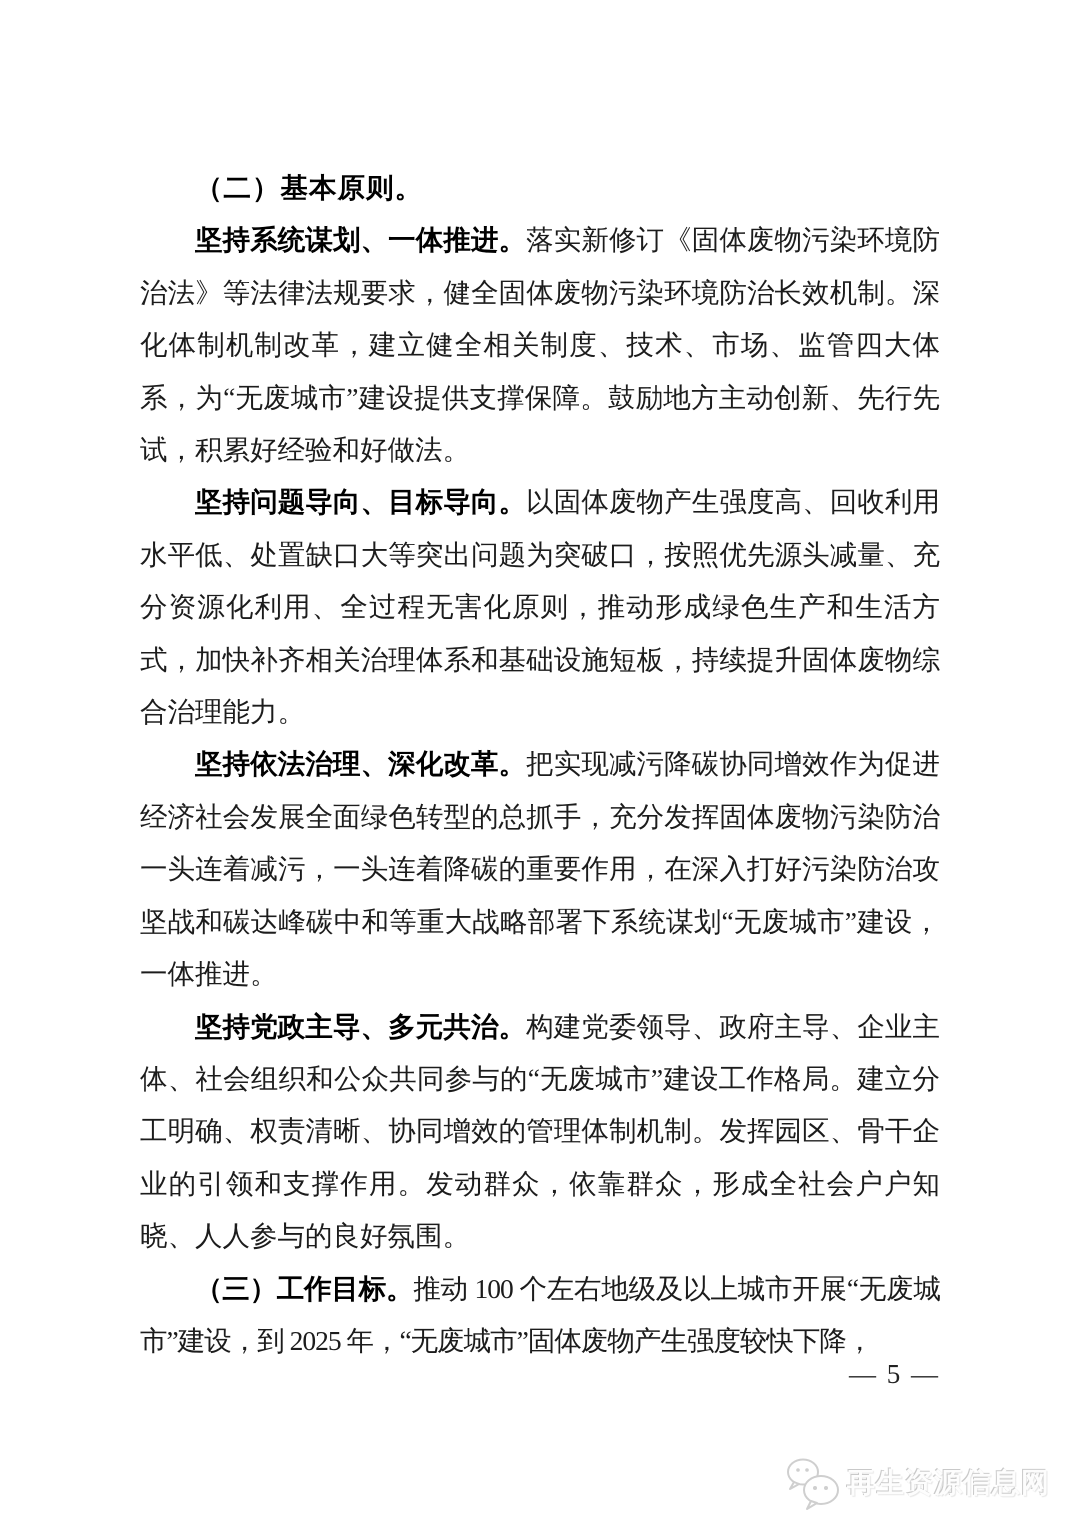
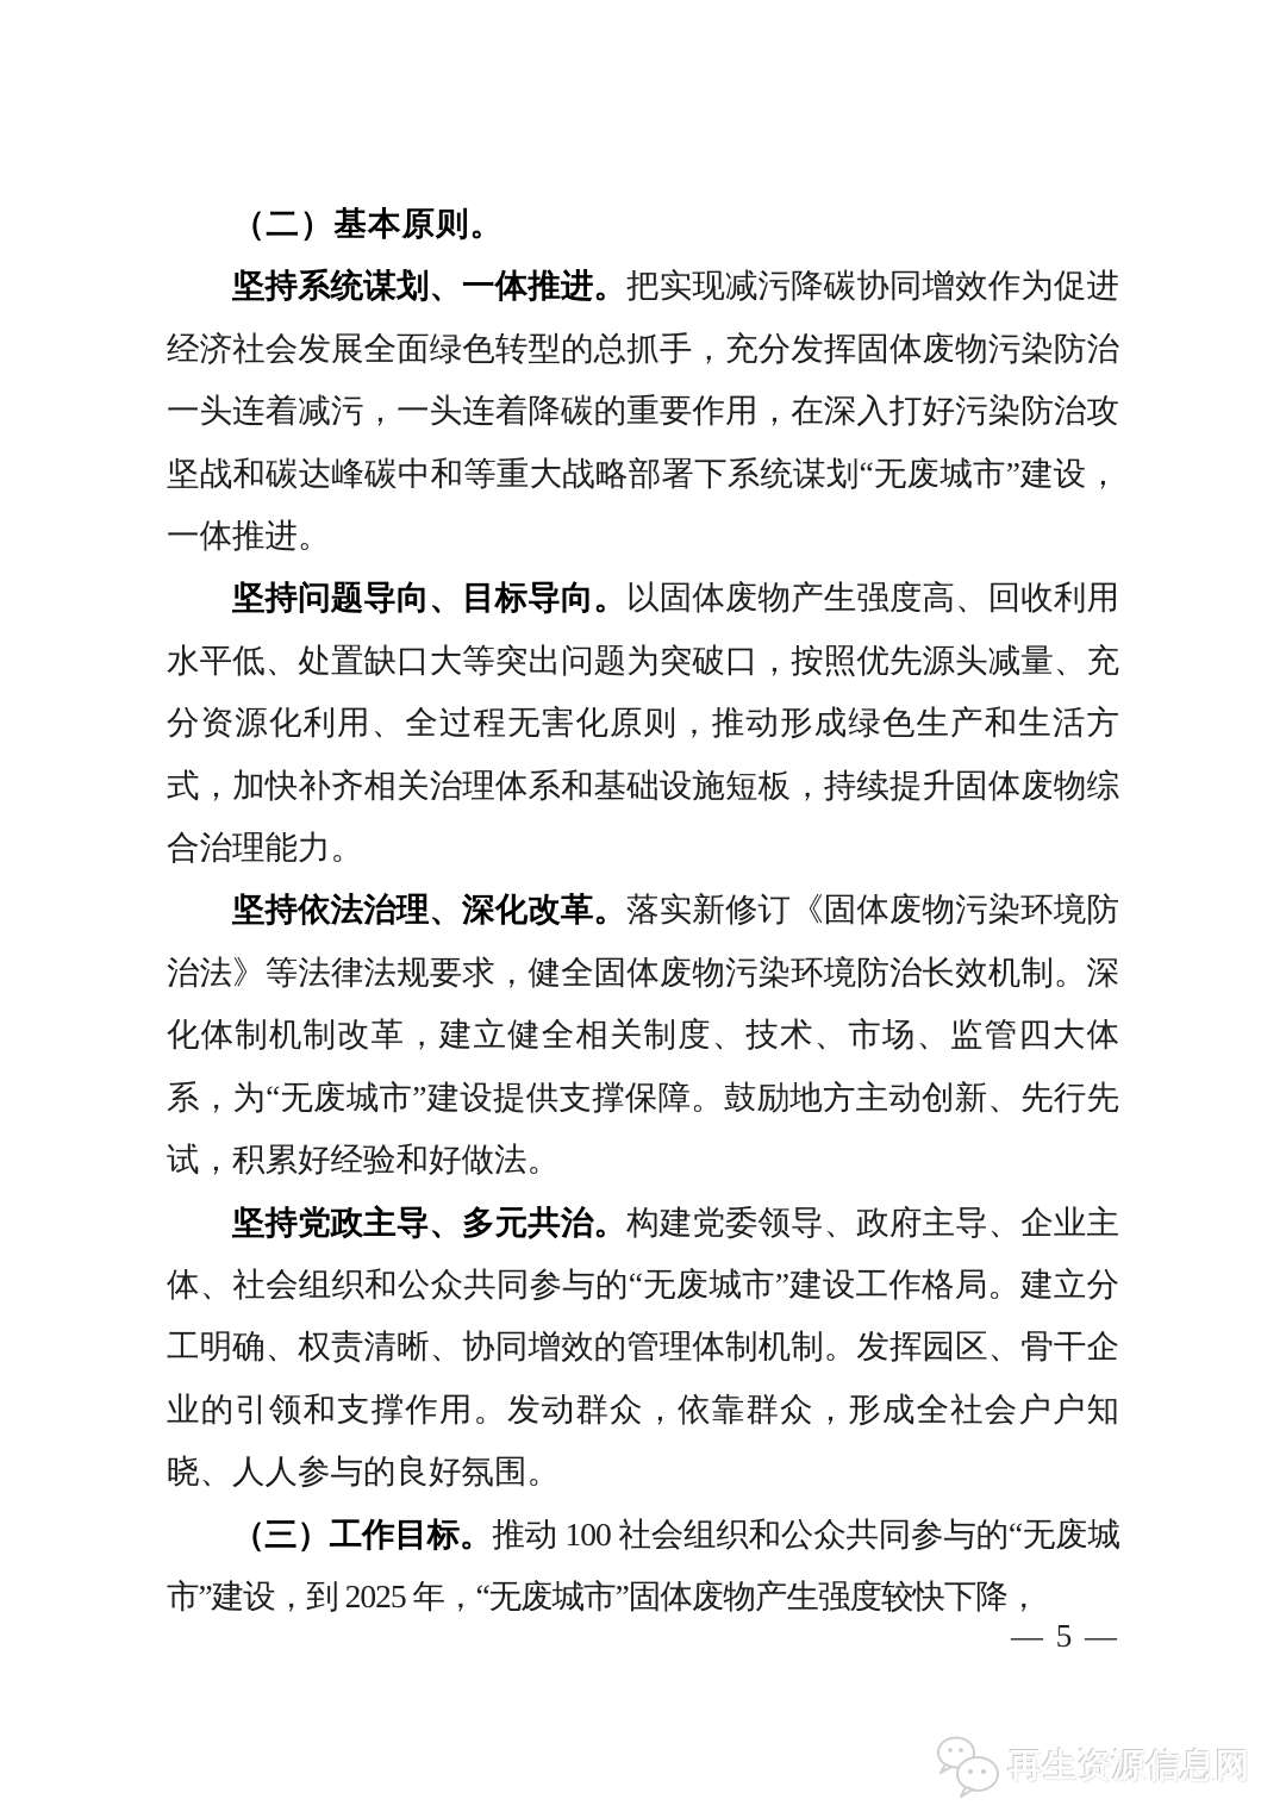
  （二）基本原则。
- 坚持系统谋划、一体推进。落实新修订《固体废物污染环境防治法》等法律法规要求，健全固体废物污染环境防治长效机制。深化体制机制改革，建立健全相关制度、技术、市场、监管四大体系，为“无废城市”建设提供支撑保障。鼓励地方主动创新、先行先试，积累好经验和好做法。
+ 坚持系统谋划、一体推进。把实现减污降碳协同增效作为促进经济社会发展全面绿色转型的总抓手，充分发挥固体废物污染防治一头连着减污，一头连着降碳的重要作用，在深入打好污染防治攻坚战和碳达峰碳中和等重大战略部署下系统谋划“无废城市”建设，一体推进。
  坚持问题导向、目标导向。以固体废物产生强度高、回收利用水平低、处置缺口大等突出问题为突破口，按照优先源头减量、充分资源化利用、全过程无害化原则，推动形成绿色生产和生活方式，加快补齐相关治理体系和基础设施短板，持续提升固体废物综合治理能力。
- 坚持依法治理、深化改革。把实现减污降碳协同增效作为促进经济社会发展全面绿色转型的总抓手，充分发挥固体废物污染防治一头连着减污，一头连着降碳的重要作用，在深入打好污染防治攻坚战和碳达峰碳中和等重大战略部署下系统谋划“无废城市”建设，一体推进。
+ 坚持依法治理、深化改革。落实新修订《固体废物污染环境防治法》等法律法规要求，健全固体废物污染环境防治长效机制。深化体制机制改革，建立健全相关制度、技术、市场、监管四大体系，为“无废城市”建设提供支撑保障。鼓励地方主动创新、先行先试，积累好经验和好做法。
  坚持党政主导、多元共治。构建党委领导、政府主导、企业主体、社会组织和公众共同参与的“无废城市”建设工作格局。建立分工明确、权责清晰、协同增效的管理体制机制。发挥园区、骨干企业的引领和支撑作用。发动群众，依靠群众，形成全社会户户知晓、人人参与的良好氛围。
- （三）工作目标。推动 100 个左右地级及以上城市开展“无废城市”建设，到 2025 年，“无废城市”固体废物产生强度较快下降，
+ （三）工作目标。推动 100 社会组织和公众共同参与的“无废城市”建设，到 2025 年，“无废城市”固体废物产生强度较快下降，
  — 5 —
  再生资源信息网
